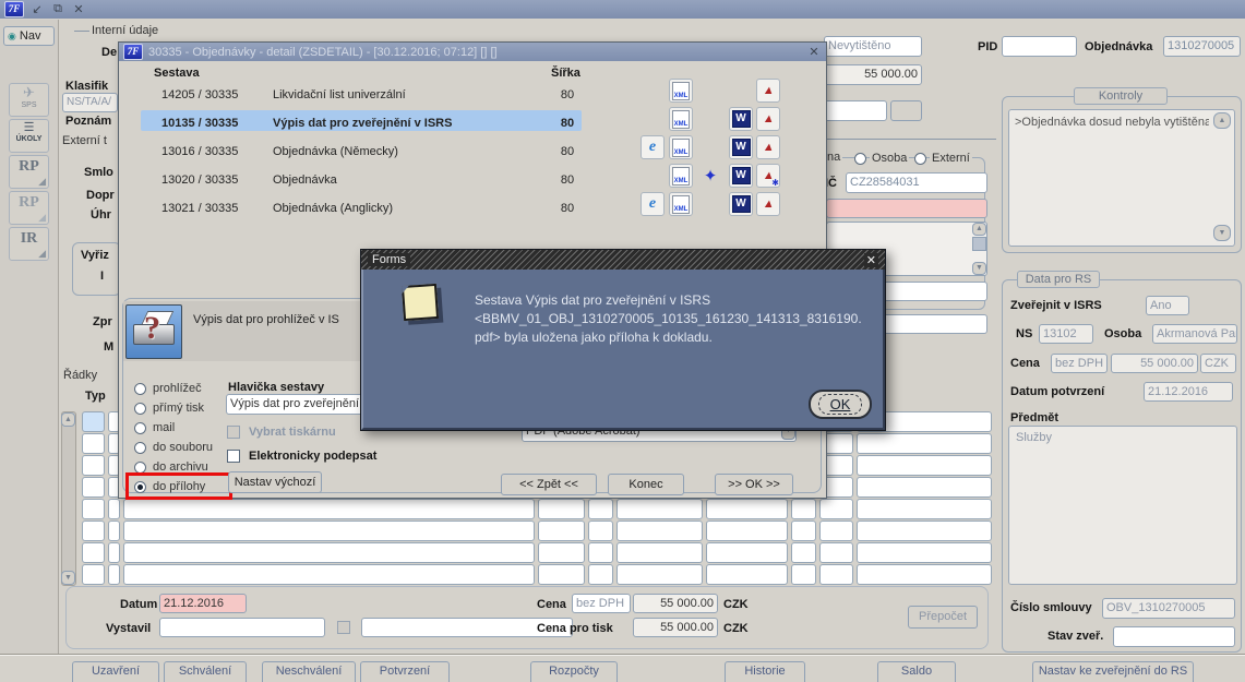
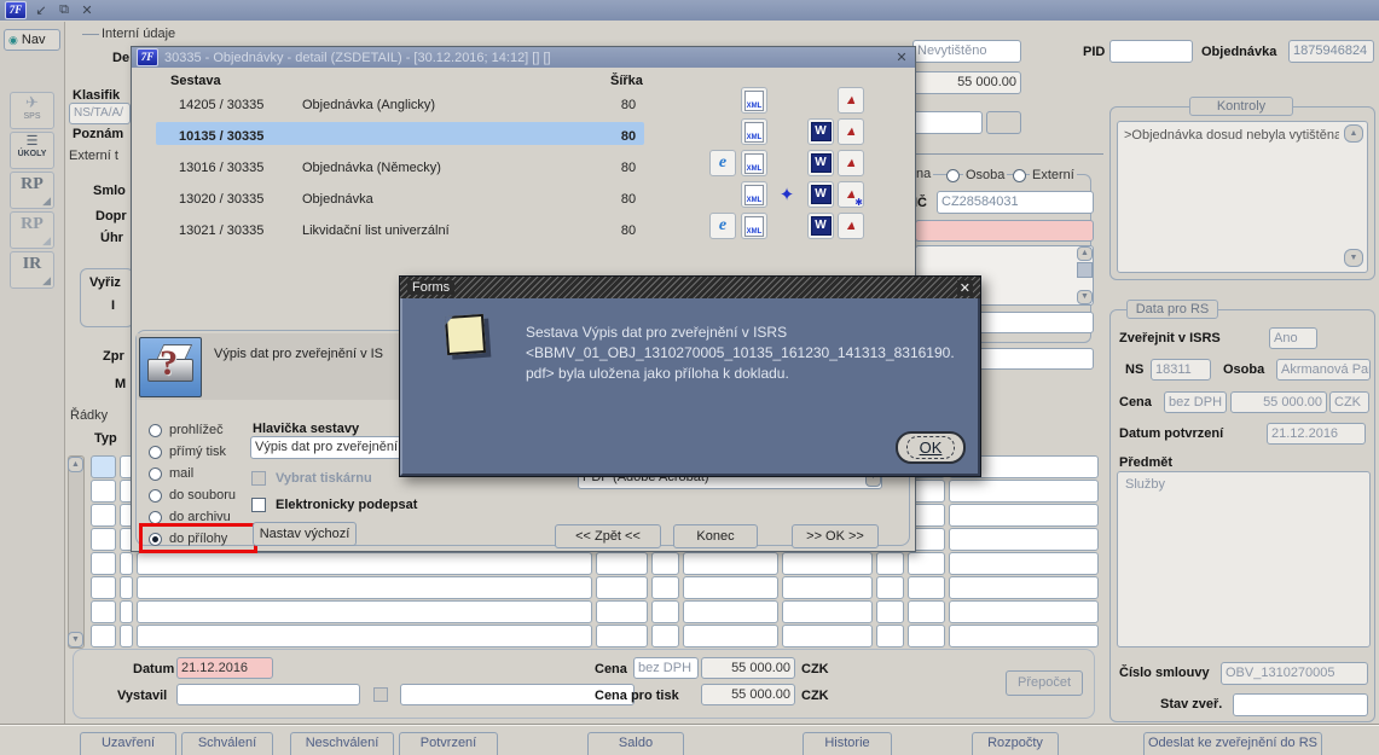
  7F
  ↙
  ⧉
  ✕
  ◉ Nav
  ✈
  ☰
  RP
  ◢
  RP
  ◢
  IR
  ◢
  Interní údaje
  De
  Klasifik
  NS/TA/A/
  Poznám
  Externí t
  Smlo
  Dopr
  Úhr
  Vyřiz
  I
  Zpr
  M
  Řádky
  Typ
  Nevytištěno
  PID
  Objednávka
- 1310270005
+ 1875946824
  55 000.00
  na
  Osoba
  Externí
  CZ28584031
  Kontroly
  >Objednávka dosud nebyla vytištěna
  Data pro RS
  Zveřejnit v ISRS
  Ano
  NS
- 13102
+ 18311
  Osoba
  Akrmanová Par
  Cena
  bez DPH
  55 000.00
  CZK
  Datum potvrzení
  21.12.2016
  Předmět
  Služby
  Číslo smlouvy
  OBV_1310270005
  Stav zveř.
  Datum
  21.12.2016
  Vystavil
  Cena
  bez DPH
  55 000.00
  CZK
  Cena pro tisk
  55 000.00
  CZK
  Přepočet
  Uzavření
  Schválení
  Neschválení
  Potvrzení
- Rozpočty
+ Saldo
  Historie
- Saldo
+ Rozpočty
- Nastav ke zveřejnění do RS
+ Odeslat ke zveřejnění do RS
  7F
- 30335 - Objednávky - detail (ZSDETAIL) - [30.12.2016; 07:12] [] []
+ 30335 - Objednávky - detail (ZSDETAIL) - [30.12.2016; 14:12] [] []
  ✕
  Sestava
  Šířka
  14205 / 30335
- Likvidační list univerzální
+ Objednávka (Anglicky)
  80
  10135 / 30335
- Výpis dat pro zveřejnění v ISRS
  80
  W
  13016 / 30335
  Objednávka (Německy)
  80
  e
  W
  13020 / 30335
  Objednávka
  80
  ✦
  W
  ✱
  13021 / 30335
- Objednávka (Anglicky)
+ Likvidační list univerzální
  80
  e
  W
  ?
- Výpis dat pro prohlížeč v IS
+ Výpis dat pro zveřejnění v IS
  prohlížeč
  přímý tisk
  mail
  do souboru
  do archivu
  do přílohy
  Hlavička sestavy
  Výpis dat pro zveřejnění
  Vybrat tiskárnu
  Elektronicky podepsat
  Nastav výchozí
  PDF (Adobe Acrobat)
  << Zpět <<
  Konec
  >> OK >>
  Forms
  ✕
  Sestava Výpis dat pro zveřejnění v ISRS
  <BBMV_01_OBJ_1310270005_10135_161230_141313_8316190.
  pdf> byla uložena jako příloha k dokladu.
  OK
